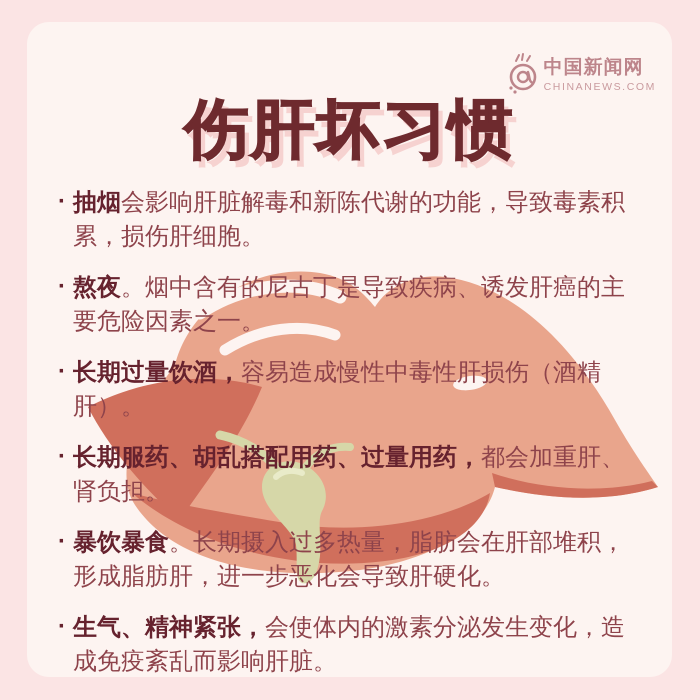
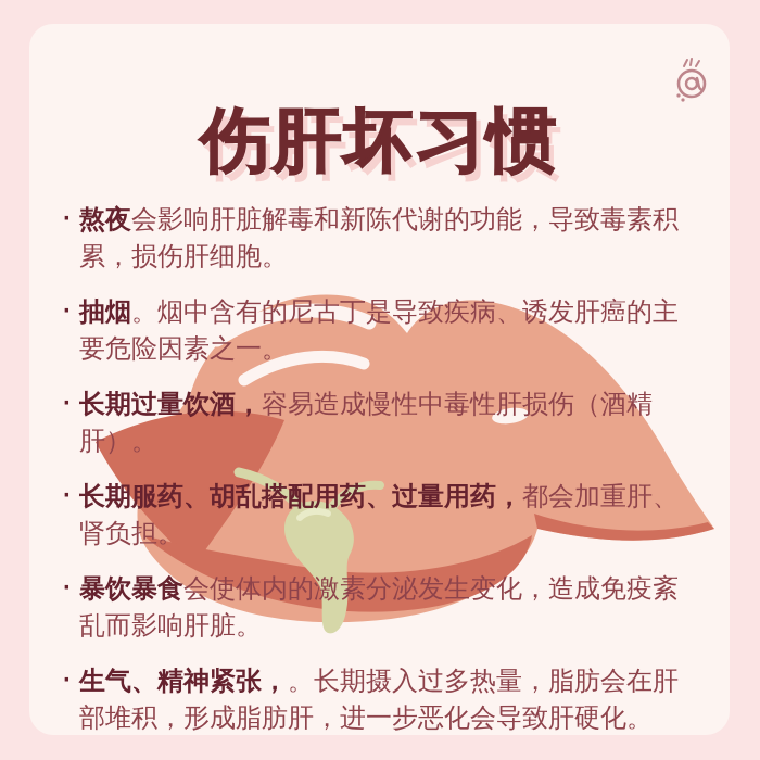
- 中国新闻网
- CHINANEWS.COM
  伤肝坏习惯
  ·
- 抽烟会影响肝脏解毒和新陈代谢的功能，导致毒素积累，损伤肝细胞。
+ 熬夜会影响肝脏解毒和新陈代谢的功能，导致毒素积累，损伤肝细胞。
  ·
- 熬夜。烟中含有的尼古丁是导致疾病、诱发肝癌的主要危险因素之一。
+ 抽烟。烟中含有的尼古丁是导致疾病、诱发肝癌的主要危险因素之一。
  ·
  长期过量饮酒，容易造成慢性中毒性肝损伤（酒精肝）。
  ·
  长期服药、胡乱搭配用药、过量用药，都会加重肝、肾负担。
  ·
- 暴饮暴食。长期摄入过多热量，脂肪会在肝部堆积，形成脂肪肝，进一步恶化会导致肝硬化。
+ 暴饮暴食会使体内的激素分泌发生变化，造成免疫紊乱而影响肝脏。
  ·
- 生气、精神紧张，会使体内的激素分泌发生变化，造成免疫紊乱而影响肝脏。
+ 生气、精神紧张，。长期摄入过多热量，脂肪会在肝部堆积，形成脂肪肝，进一步恶化会导致肝硬化。
